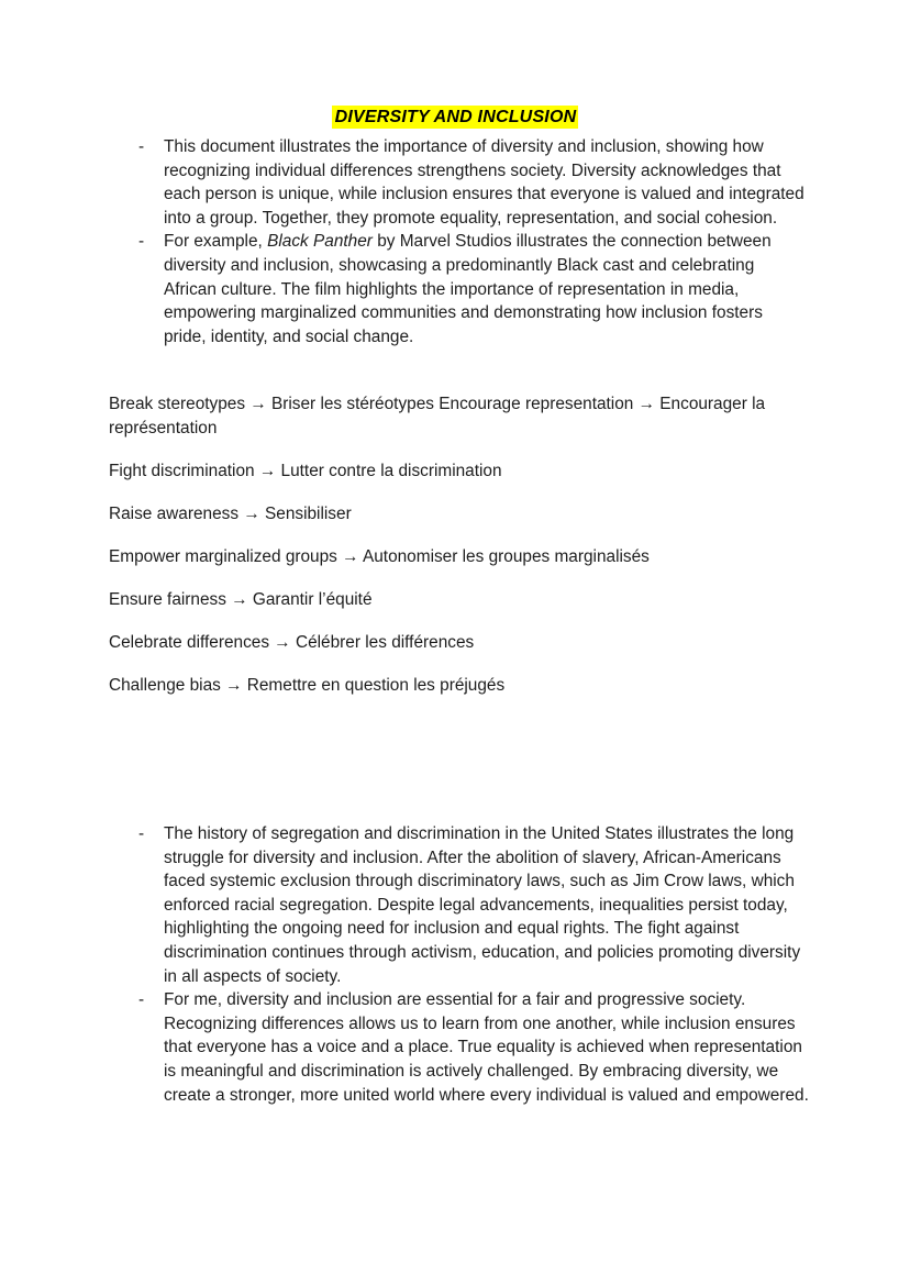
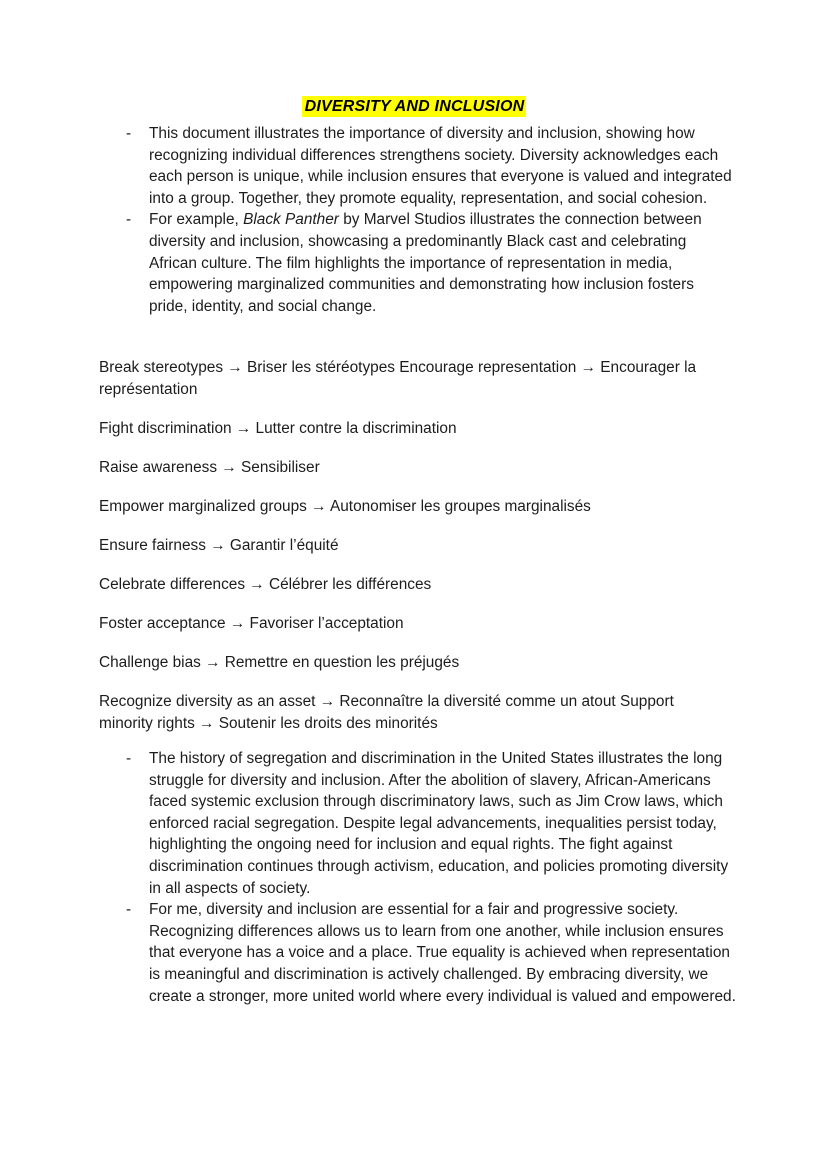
  DIVERSITY AND INCLUSION
  -
- This document illustrates the importance of diversity and inclusion, showing how recognizing individual differences strengthens society. Diversity acknowledges that each person is unique, while inclusion ensures that everyone is valued and integrated into a group. Together, they promote equality, representation, and social cohesion.
+ This document illustrates the importance of diversity and inclusion, showing how recognizing individual differences strengthens society. Diversity acknowledges each each person is unique, while inclusion ensures that everyone is valued and integrated into a group. Together, they promote equality, representation, and social cohesion.
  -
  For example, Black Panther by Marvel Studios illustrates the connection between diversity and inclusion, showcasing a predominantly Black cast and celebrating African culture. The film highlights the importance of representation in media, empowering marginalized communities and demonstrating how inclusion fosters pride, identity, and social change.
  Break stereotypes → Briser les stéréotypes Encourage representation → Encourager la représentation
  Fight discrimination → Lutter contre la discrimination
  Raise awareness → Sensibiliser
  Empower marginalized groups → Autonomiser les groupes marginalisés
  Ensure fairness → Garantir l’équité
  Celebrate differences → Célébrer les différences
+ Foster acceptance → Favoriser l’acceptation
  Challenge bias → Remettre en question les préjugés
+ Recognize diversity as an asset → Reconnaître la diversité comme un atout Support minority rights → Soutenir les droits des minorités
  -
  The history of segregation and discrimination in the United States illustrates the long struggle for diversity and inclusion. After the abolition of slavery, African-Americans faced systemic exclusion through discriminatory laws, such as Jim Crow laws, which enforced racial segregation. Despite legal advancements, inequalities persist today, highlighting the ongoing need for inclusion and equal rights. The fight against discrimination continues through activism, education, and policies promoting diversity in all aspects of society.
  -
  For me, diversity and inclusion are essential for a fair and progressive society. Recognizing differences allows us to learn from one another, while inclusion ensures that everyone has a voice and a place. True equality is achieved when representation is meaningful and discrimination is actively challenged. By embracing diversity, we create a stronger, more united world where every individual is valued and empowered.
